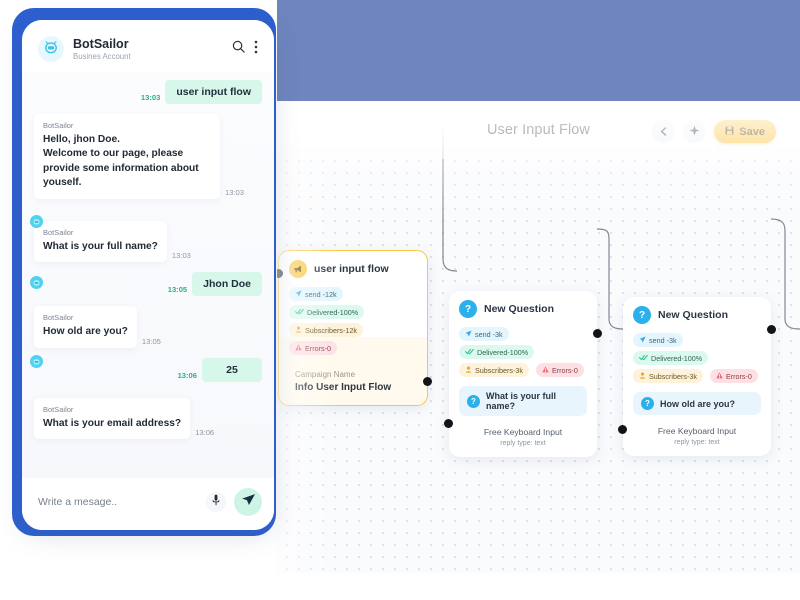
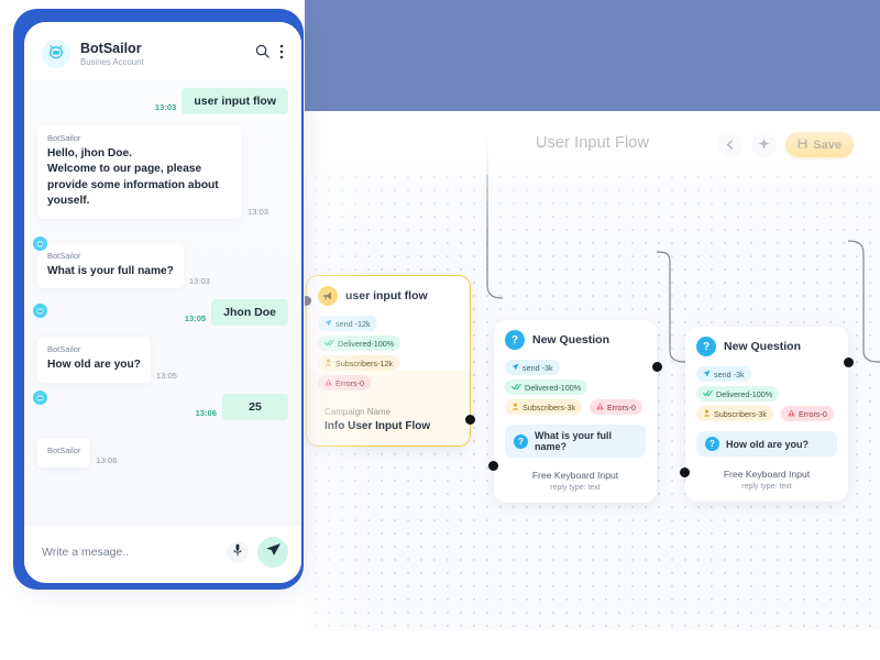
  BotSailor
  Busines Account
  13:03
  user input flow
  BotSailor
  Hello, jhon Doe.
  Welcome to our page, please provide some information about youself.
  13:03
  BotSailor
  What is your full name?
  13:03
  13:05
  Jhon Doe
  BotSailor
  How old are you?
  13:05
  13:06
  25
  BotSailor
- What is your email address?
  13:06
  Write a mesage..
